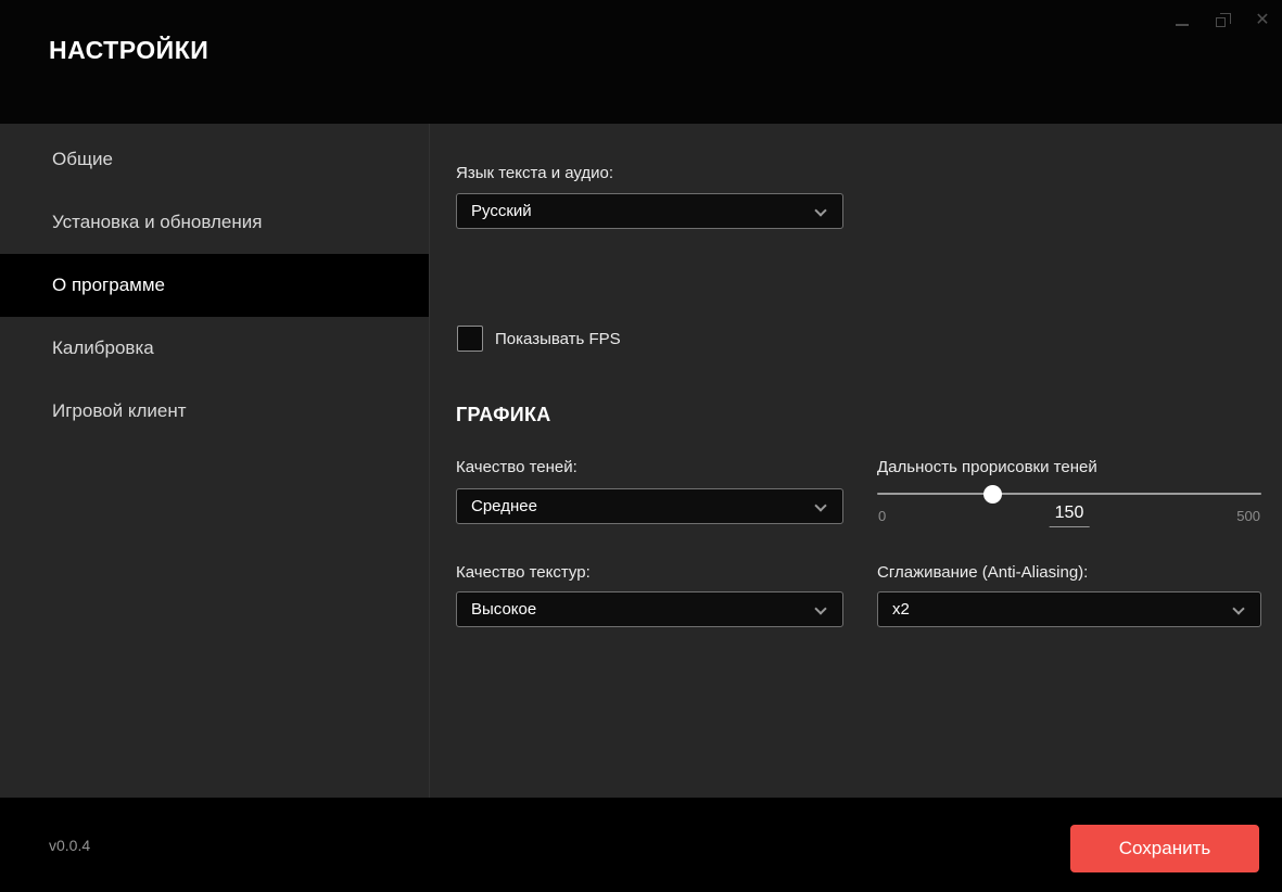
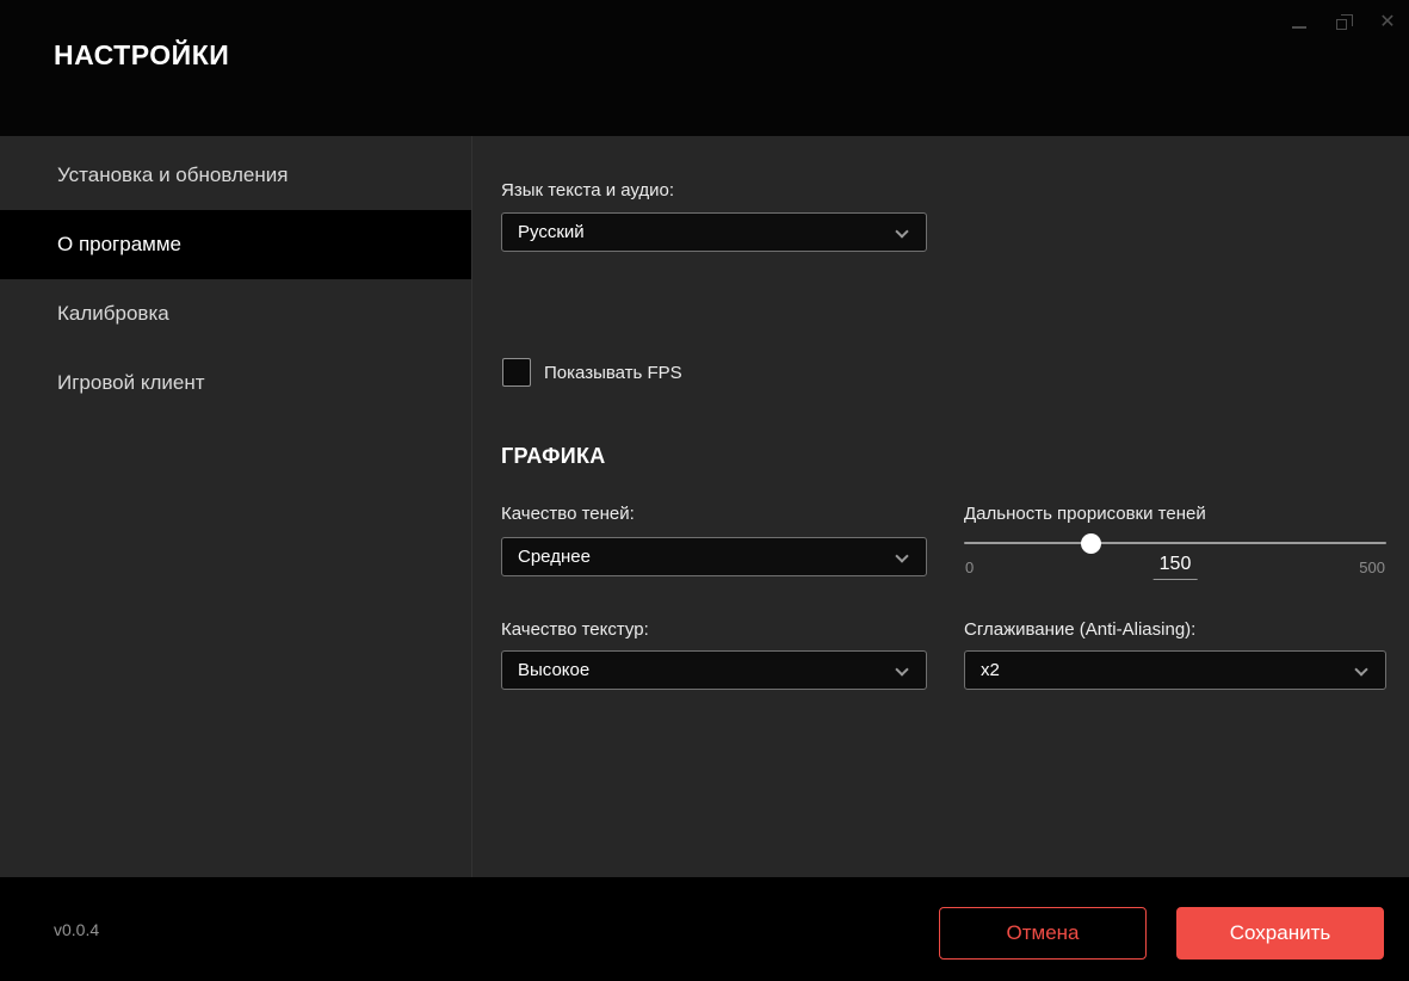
  НАСТРОЙКИ
  ✕
- Общие
  Установка и обновления
  О программе
  Калибровка
  Игровой клиент
  Язык текста и аудио:
  Русский
  Показывать FPS
  ГРАФИКА
  Качество теней:
  Среднее
  Дальность прорисовки теней
  0
  150
  500
  Качество текстур:
  Высокое
  Сглаживание (Anti-Aliasing):
  x2
  v0.0.4
+ Отмена
  Сохранить
